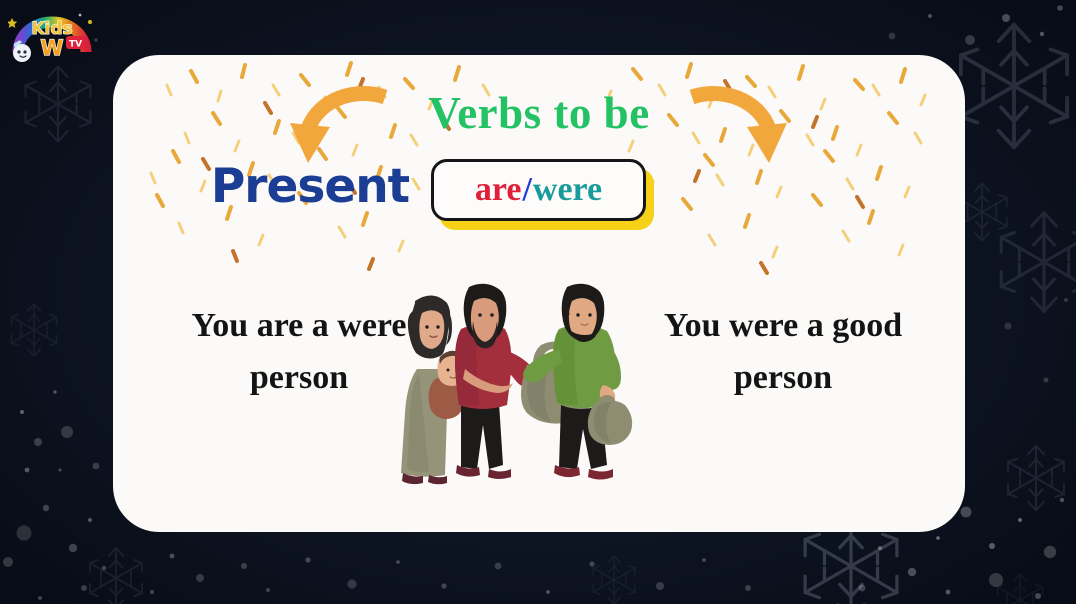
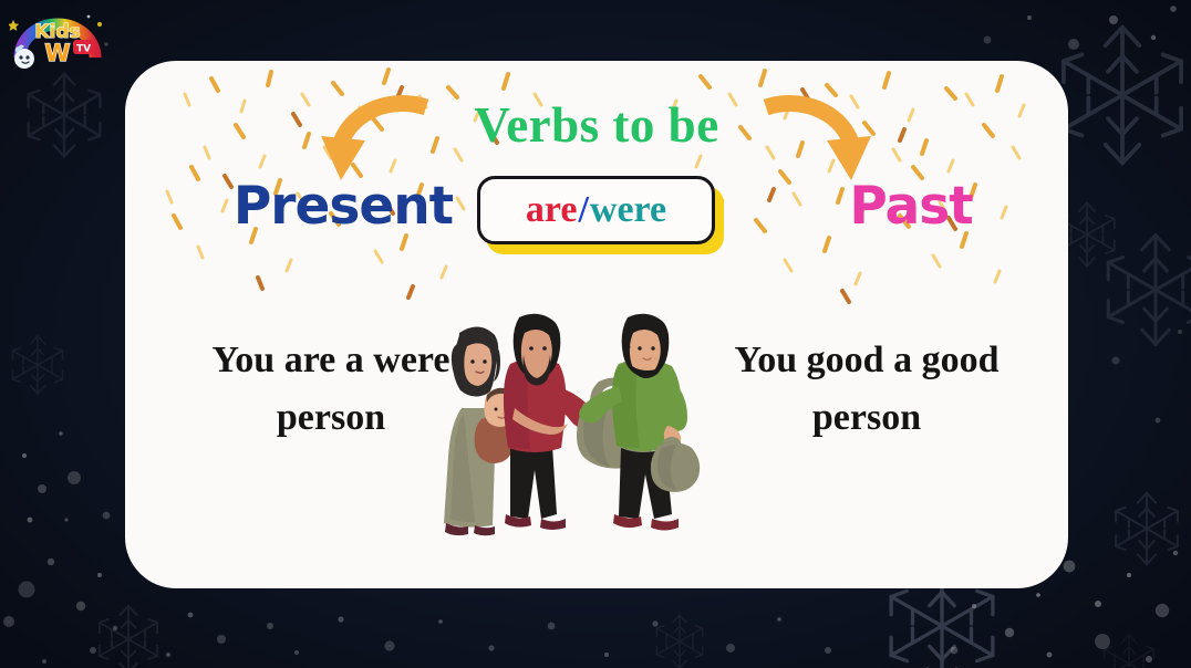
  Kids
  W
  TV
  Verbs to be
  Present
  are
  /
  were
+ Past
  You are a were person
- You were a good person
+ You good a good person
